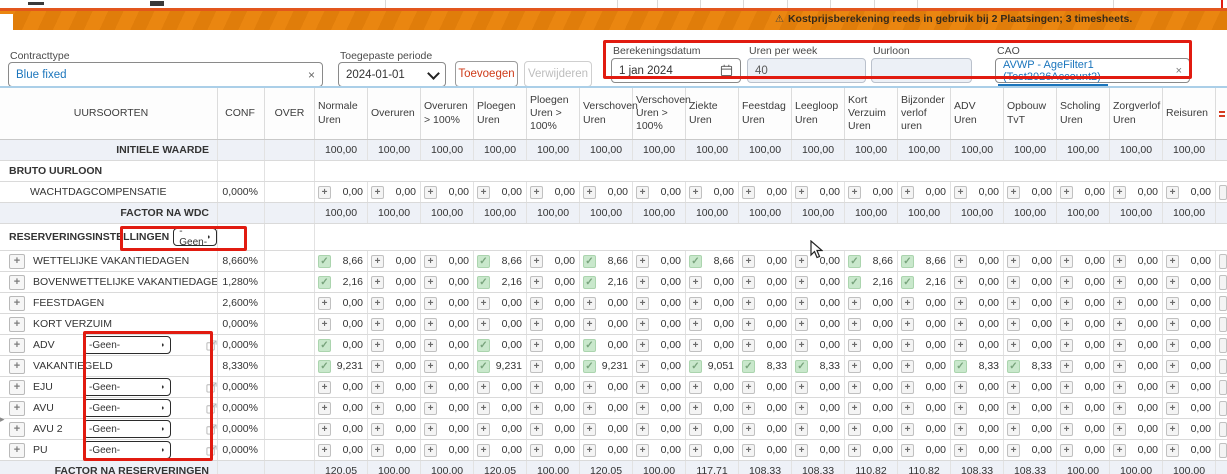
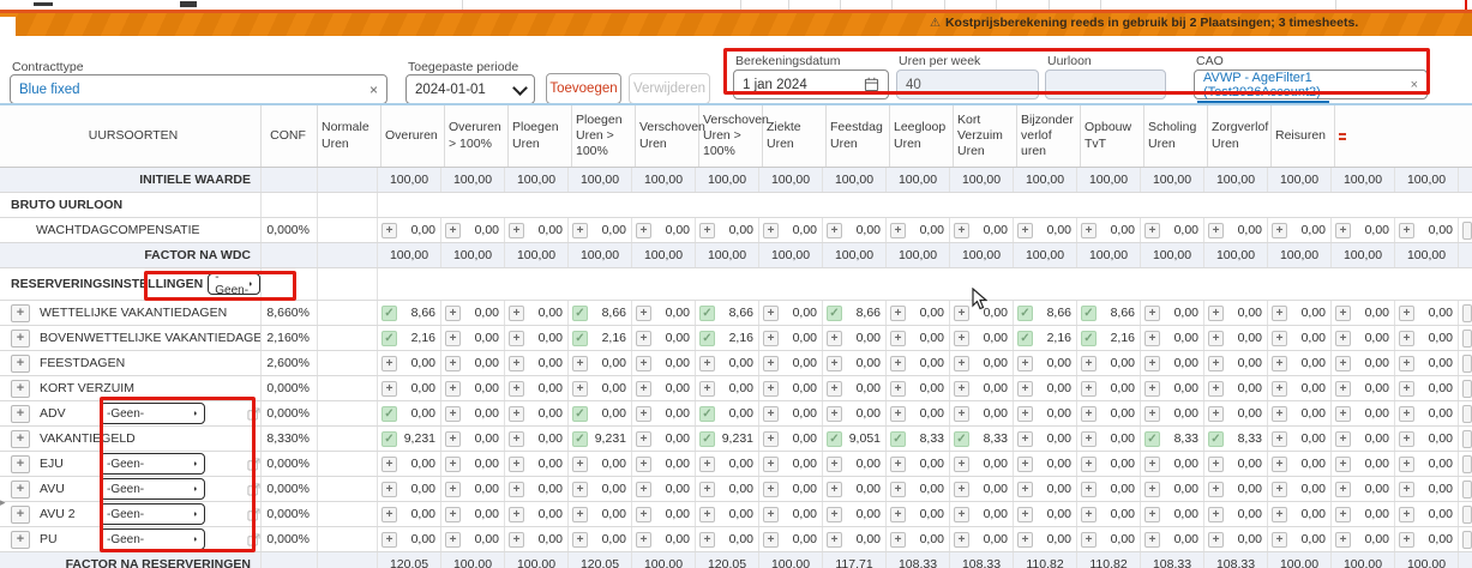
  ⚠ Kostprijsberekening reeds in gebruik bij 2 Plaatsingen; 3 timesheets.
  Contracttype
  Blue fixed
  ×
  Toegepaste periode
  2024-01-01
  Toevoegen
  Verwijderen
  Berekeningsdatum
  1 jan 2024
  Uren per week
  40
  Uurloon
  CAO
  AVWP - AgeFilter1 (Test2026Account2)
  ×
  UURSOORTEN
  CONF
- OVER
  Normale Uren
  Overuren
  Overuren > 100%
  Ploegen Uren
  Ploegen Uren > 100%
  Verschove Uren
  Verschove Uren > 100%
  Ziekte Uren
  Feestdag Uren
  Leegloop Uren
  Kort Verzuim Uren
  Bijzonder verlof uren
- ADV Uren
  Opbouw TvT
  Scholing Uren
  Zorgverlof Uren
  Reisuren
  INITIELE WAARDE
  100,00
  100,00
  100,00
  100,00
  100,00
  100,00
  100,00
  100,00
  100,00
  100,00
  100,00
  100,00
  100,00
  100,00
  100,00
  100,00
  100,00
  BRUTO UURLOON
  WACHTDAGCOMPENSATIE
  0,000%
  +
  0,00
  +
  0,00
  +
  0,00
  +
  0,00
  +
  0,00
  +
  0,00
  +
  0,00
  +
  0,00
  +
  0,00
  +
  0,00
  +
  0,00
  +
  0,00
  +
  0,00
  +
  0,00
  +
  0,00
  +
  0,00
  +
  0,00
  FACTOR NA WDC
  100,00
  100,00
  100,00
  100,00
  100,00
  100,00
  100,00
  100,00
  100,00
  100,00
  100,00
  100,00
  100,00
  100,00
  100,00
  100,00
  100,00
  RESERVERINGSINSTELLINGEN
  -Geen-
  +
  WETTELIJKE VAKANTIEDAGEN
  8,660%
  ✓
  8,66
  +
  0,00
  +
  0,00
  ✓
  8,66
  +
  0,00
  ✓
  8,66
  +
  0,00
  ✓
  8,66
  +
  0,00
  +
  0,00
  ✓
  8,66
  ✓
  8,66
  +
  0,00
  +
  0,00
  +
  0,00
  +
  0,00
  +
  0,00
  +
  BOVENWETTELIJKE VAKANTIEDAGE
- 1,280%
+ 2,160%
  ✓
  2,16
  +
  0,00
  +
  0,00
  ✓
  2,16
  +
  0,00
  ✓
  2,16
  +
  0,00
  +
  0,00
  +
  0,00
  +
  0,00
  ✓
  2,16
  ✓
  2,16
  +
  0,00
  +
  0,00
  +
  0,00
  +
  0,00
  +
  0,00
  +
  FEESTDAGEN
  2,600%
  +
  0,00
  +
  0,00
  +
  0,00
  +
  0,00
  +
  0,00
  +
  0,00
  +
  0,00
  +
  0,00
  +
  0,00
  +
  0,00
  +
  0,00
  +
  0,00
  +
  0,00
  +
  0,00
  +
  0,00
  +
  0,00
  +
  0,00
  +
  KORT VERZUIM
  0,000%
  +
  0,00
  +
  0,00
  +
  0,00
  +
  0,00
  +
  0,00
  +
  0,00
  +
  0,00
  +
  0,00
  +
  0,00
  +
  0,00
  +
  0,00
  +
  0,00
  +
  0,00
  +
  0,00
  +
  0,00
  +
  0,00
  +
  0,00
  +
  ADV
  -Geen-
  0,000%
  ✓
  0,00
  +
  0,00
  +
  0,00
  ✓
  0,00
  +
  0,00
  ✓
  0,00
  +
  0,00
  +
  0,00
  +
  0,00
  +
  0,00
  +
  0,00
  +
  0,00
  +
  0,00
  +
  0,00
  +
  0,00
  +
  0,00
  +
  0,00
  +
  VAKANTIEGELD
  8,330%
  ✓
  9,231
  +
  0,00
  +
  0,00
  ✓
  9,231
  +
  0,00
  ✓
  9,231
  +
  0,00
  ✓
  9,051
  ✓
  8,33
  ✓
  8,33
  +
  0,00
  +
  0,00
  ✓
  8,33
  ✓
  8,33
  +
  0,00
  +
  0,00
  +
  0,00
  +
  EJU
  -Geen-
  0,000%
  +
  0,00
  +
  0,00
  +
  0,00
  +
  0,00
  +
  0,00
  +
  0,00
  +
  0,00
  +
  0,00
  +
  0,00
  +
  0,00
  +
  0,00
  +
  0,00
  +
  0,00
  +
  0,00
  +
  0,00
  +
  0,00
  +
  0,00
  +
  AVU
  -Geen-
  0,000%
  +
  0,00
  +
  0,00
  +
  0,00
  +
  0,00
  +
  0,00
  +
  0,00
  +
  0,00
  +
  0,00
  +
  0,00
  +
  0,00
  +
  0,00
  +
  0,00
  +
  0,00
  +
  0,00
  +
  0,00
  +
  0,00
  +
  0,00
  +
  AVU 2
  -Geen-
  0,000%
  +
  0,00
  +
  0,00
  +
  0,00
  +
  0,00
  +
  0,00
  +
  0,00
  +
  0,00
  +
  0,00
  +
  0,00
  +
  0,00
  +
  0,00
  +
  0,00
  +
  0,00
  +
  0,00
  +
  0,00
  +
  0,00
  +
  0,00
  +
  PU
  -Geen-
  0,000%
  +
  0,00
  +
  0,00
  +
  0,00
  +
  0,00
  +
  0,00
  +
  0,00
  +
  0,00
  +
  0,00
  +
  0,00
  +
  0,00
  +
  0,00
  +
  0,00
  +
  0,00
  +
  0,00
  +
  0,00
  +
  0,00
  +
  0,00
  FACTOR NA RESERVERINGEN
  120,05
  100,00
  100,00
  120,05
  100,00
  120,05
  100,00
  117,71
  108,33
  108,33
  110,82
  110,82
  108,33
  108,33
  100,00
  100,00
  100,00
  ▸
